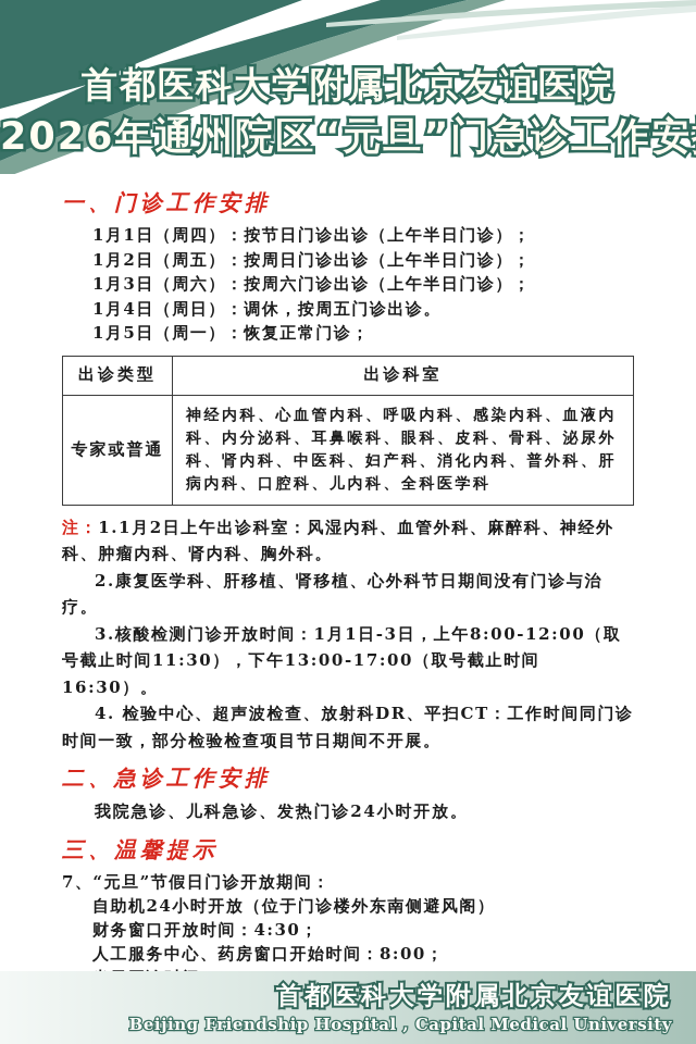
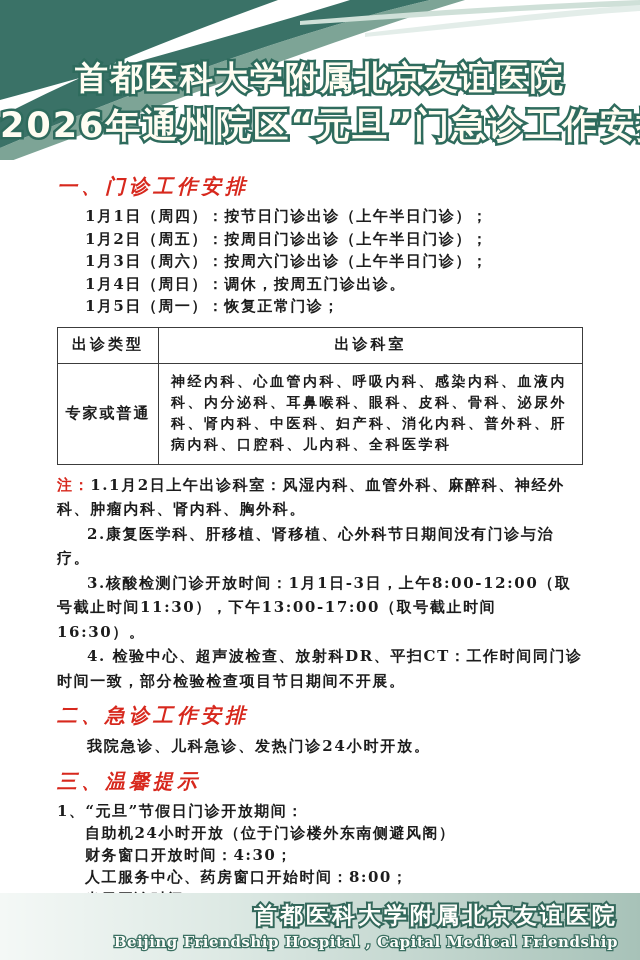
  首都医科大学附属北京友谊医院
  2026年通州院区“元旦”门急诊工作安
  一、门诊工作安排
  1月1日（周四）：按节日门诊出诊（上午半日门诊）；
  1月2日（周五）：按周日门诊出诊（上午半日门诊）；
  1月3日（周六）：按周六门诊出诊（上午半日门诊）；
  1月4日（周日）：调休，按周五门诊出诊。
  1月5日（周一）：恢复正常门诊；
  出诊类型	出诊科室
  专家或普通	神经内科、心血管内科、呼吸内科、感染内科、血液内科、内分泌科、耳鼻喉科、眼科、皮科、骨科、泌尿外科、肾内科、中医科、妇产科、消化内科、普外科、肝病内科、口腔科、儿内科、全科医学科
  注：1.1月2日上午出诊科室：风湿内科、血管外科、麻醉科、神经外科、肿瘤内科、肾内科、胸外科。
  2.康复医学科、肝移植、肾移植、心外科节日期间没有门诊与治疗。
  3.核酸检测门诊开放时间：1月1日-3日，上午8:00-12:00（取号截止时间11:30），下午13:00-17:00（取号截止时间16:30）。
  4. 检验中心、超声波检查、放射科DR、平扫CT：工作时间同门诊时间一致，部分检验检查项目节日期间不开展。
  二、急诊工作安排
  我院急诊、儿科急诊、发热门诊24小时开放。
  三、温馨提示
- 7、“元旦”节假日门诊开放期间：
+ 1、“元旦”节假日门诊开放期间：
  自助机24小时开放（位于门诊楼外东南侧避风阁）
  财务窗口开放时间：4:30；
  人工服务中心、药房窗口开始时间：8:00；
  首都医科大学附属北京友谊医院
- Beijing Friendship Hospital , Capital Medical University
+ Beijing Friendship Hospital , Capital Medical Friendship
